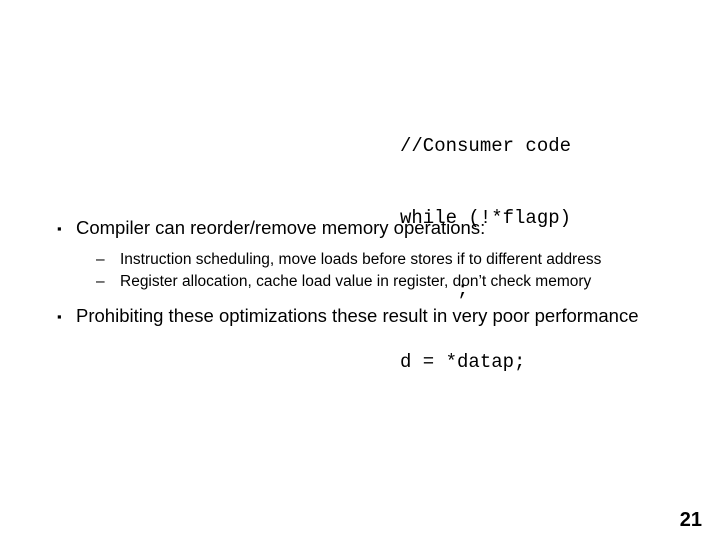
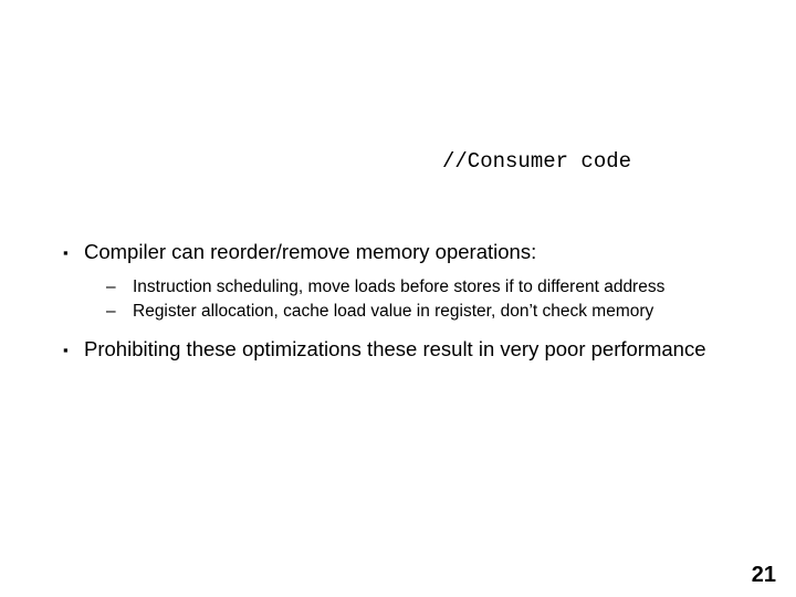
  //Consumer code
- while (!*flagp)
- ;
- d = *datap;
  ▪
  Compiler can reorder/remove memory operations:
  –
  Instruction scheduling, move loads before stores if to different address
  –
  Register allocation, cache load value in register, don’t check memory
  ▪
  Prohibiting these optimizations these result in very poor performance
  21
